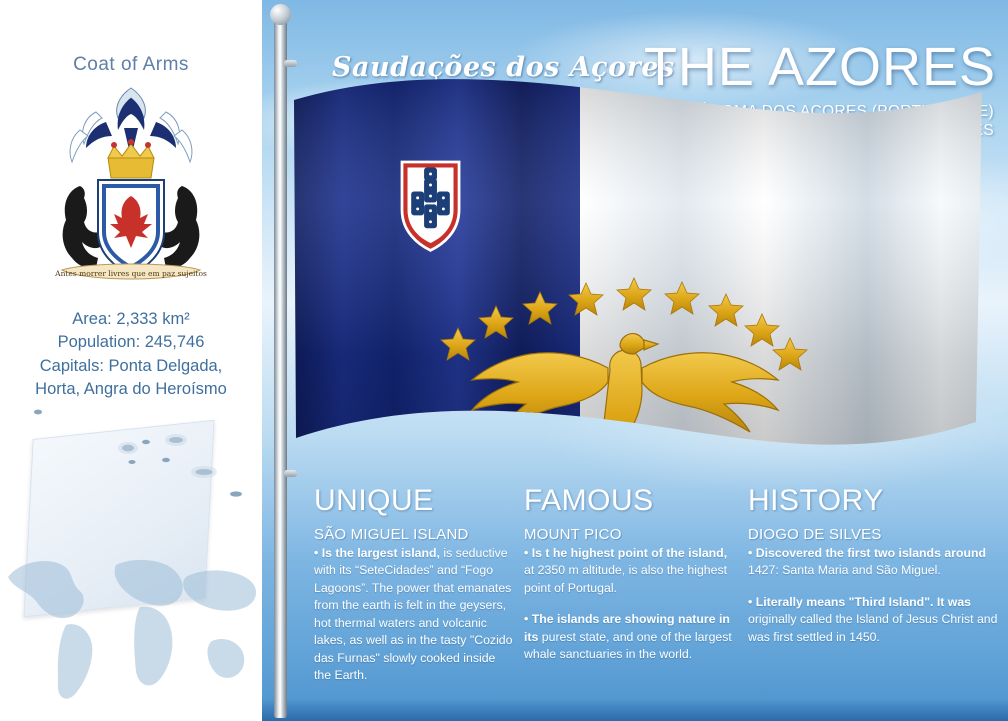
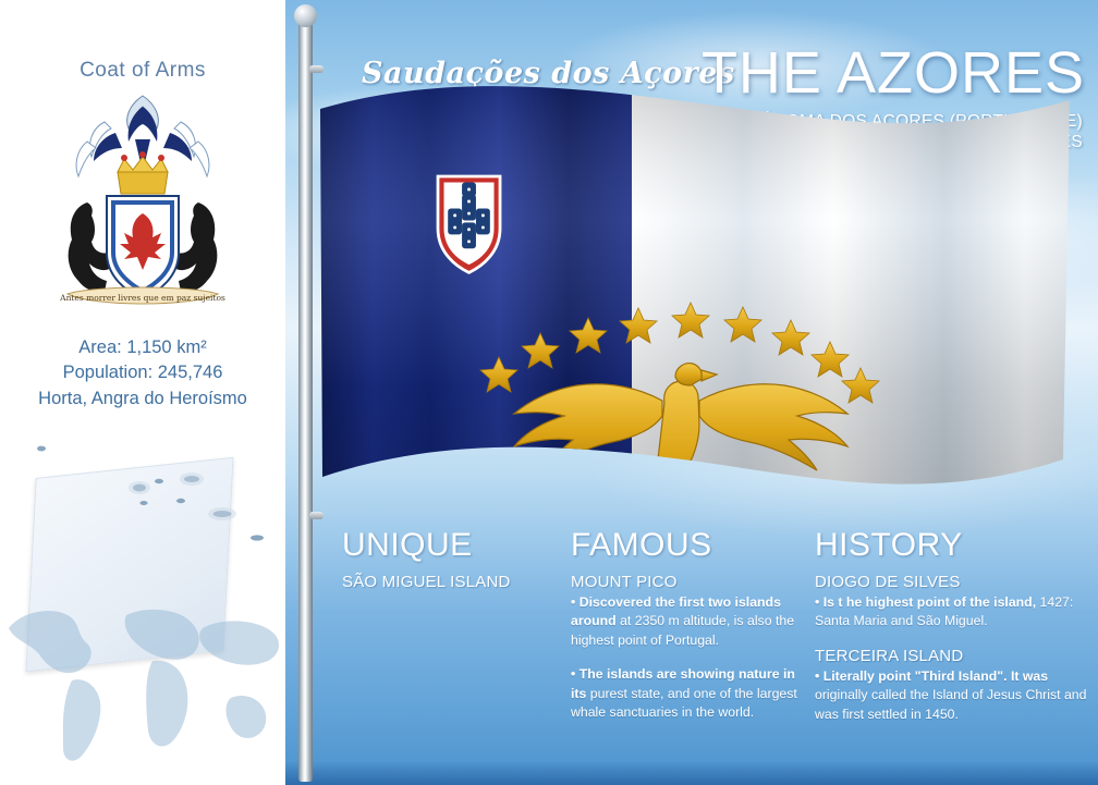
  Coat of Arms
  Antes morrer livres que em paz sujeitos
- Area: 2,333 km²
+ Area: 1,150 km²
  Population: 245,746
- Capitals: Ponta Delgada,
  Horta, Angra do Heroísmo
  Saudações dos Açores
  THE AZORES
  UNIQUE
  SÃO MIGUEL ISLAND
- • Is the largest island, is seductive with its “SeteCidades” and “Fogo Lagoons”. The power that emanates from the earth is felt in the geysers, hot thermal waters and volcanic lakes, as well as in the tasty "Cozido das Furnas" slowly cooked inside the Earth.
  FAMOUS
  MOUNT PICO
- • Is t he highest point of the island, at 2350 m altitude, is also the highest point of Portugal.
+ • Discovered the first two islands around at 2350 m altitude, is also the highest point of Portugal.
  • The islands are showing nature in its purest state, and one of the largest whale sanctuaries in the world.
  HISTORY
  DIOGO DE SILVES
- • Discovered the first two islands around 1427: Santa Maria and São Miguel.
+ • Is t he highest point of the island, 1427: Santa Maria and São Miguel.
+ TERCEIRA ISLAND
- • Literally means "Third Island". It was originally called the Island of Jesus Christ and was first settled in 1450.
+ • Literally point "Third Island". It was originally called the Island of Jesus Christ and was first settled in 1450.
